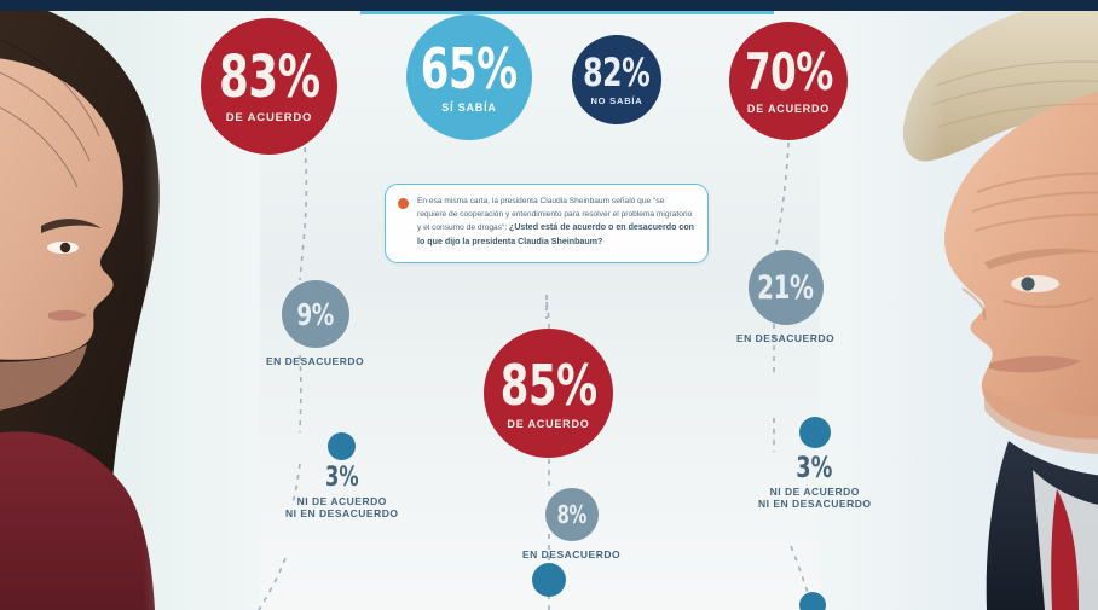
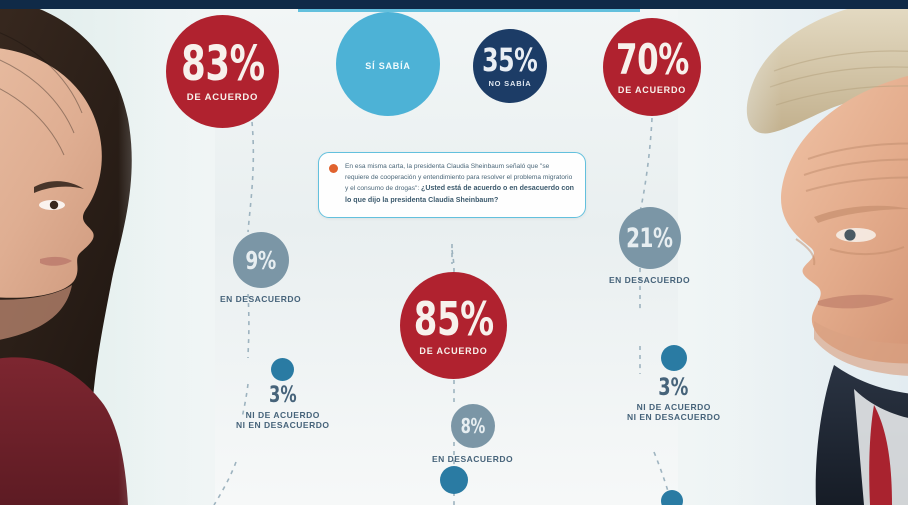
  83%
  DE ACUERDO
  9%
  EN DESACUERDO
  3%
  NI DE ACUERDO
  NI EN DESACUERDO
- 65%
  SÍ SABÍA
- 82%
+ 35%
  NO SABÍA
  85%
  DE ACUERDO
  8%
  EN DESACUERDO
  70%
  DE ACUERDO
  21%
  EN DESACUERDO
  3%
  NI DE ACUERDO
  NI EN DESACUERDO
